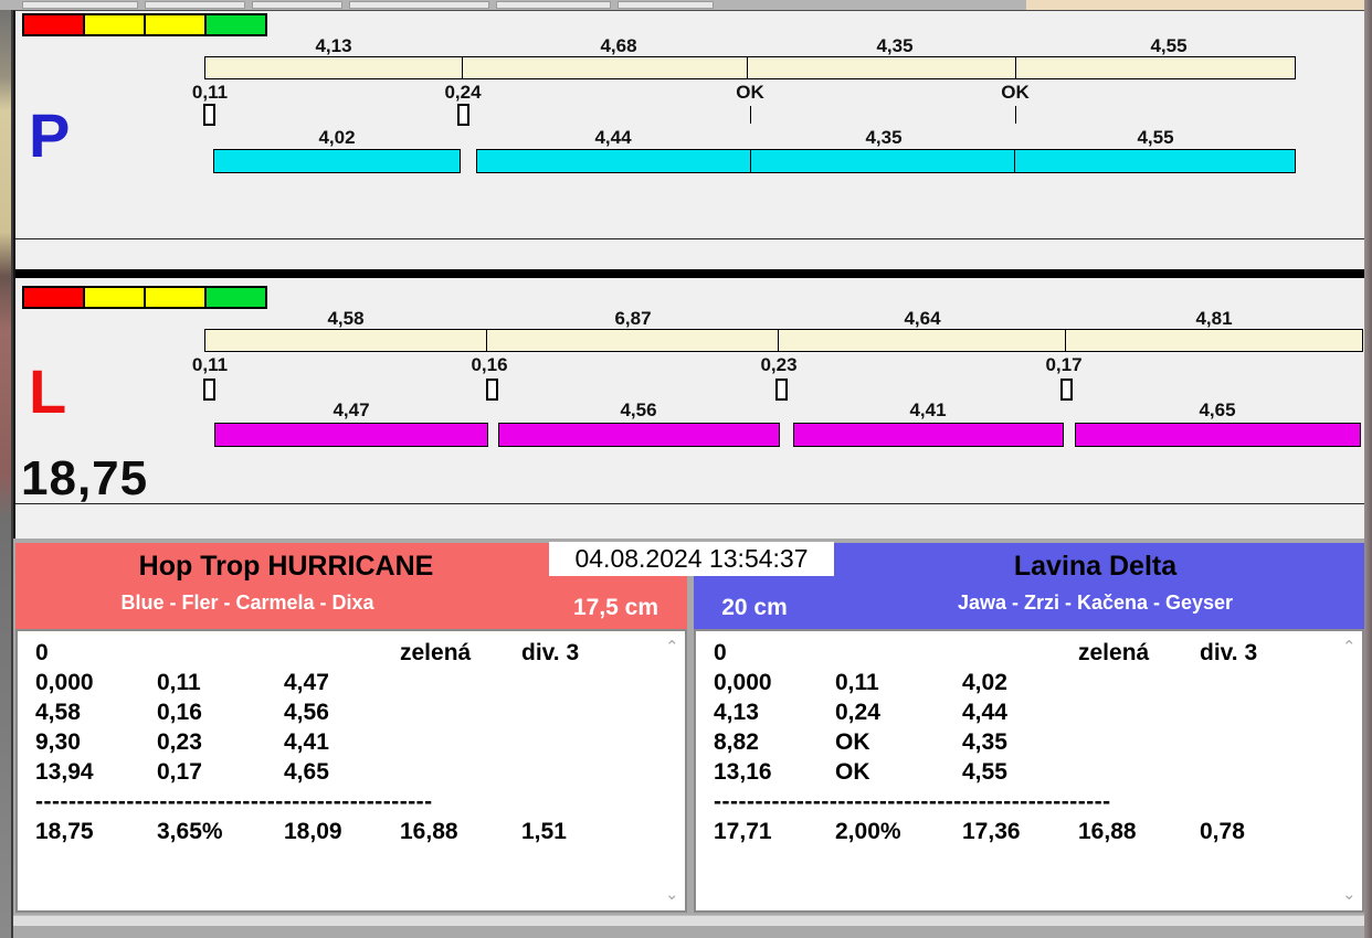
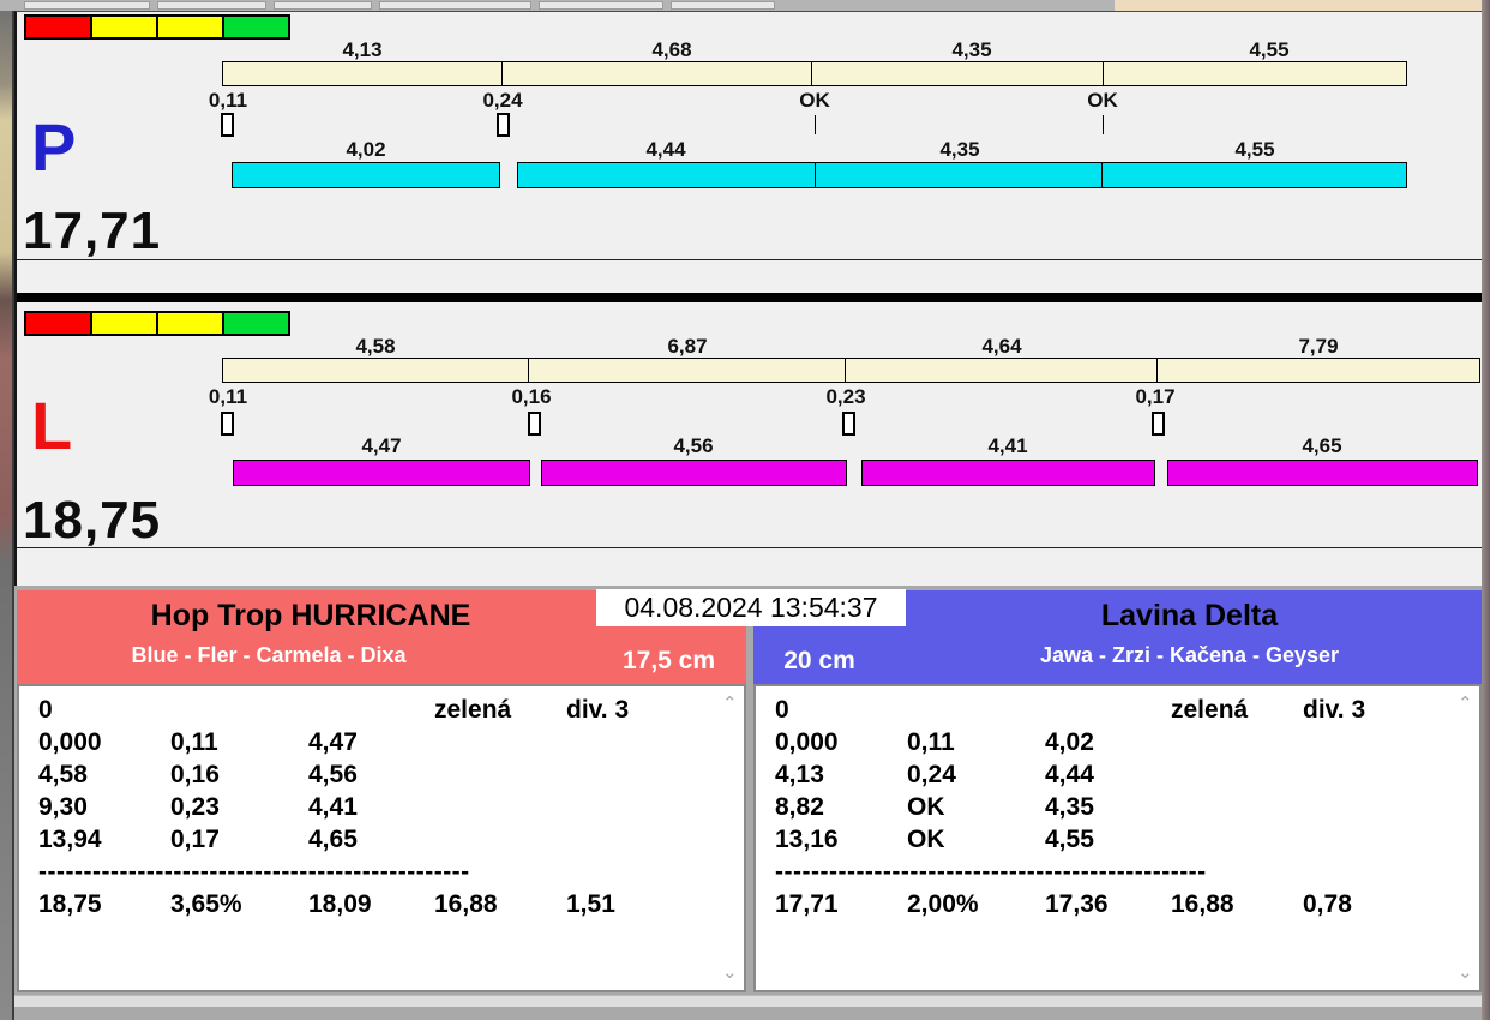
  4,13
  4,68
  4,35
  4,55
  0,11
  0,24
  OK
  OK
  4,02
  4,44
  4,35
  4,55
  P
+ 17,71
  4,58
  6,87
  4,64
- 4,81
+ 7,79
  0,11
  0,16
  0,23
  0,17
  4,47
  4,56
  4,41
  4,65
  L
  18,75
  Hop Trop HURRICANE
  Blue - Fler - Carmela - Dixa
  17,5 cm
  0 zelená div. 3
  0,000 0,11 4,47
  4,58 0,16 4,56
  9,30 0,23 4,41
  13,94 0,17 4,65
  ------------------------------------------------
  18,75 3,65% 18,09 16,88 1,51
  ⌃
  ⌄
  Lavina Delta
  Jawa - Zrzi - Kačena - Geyser
  20 cm
  0 zelená div. 3
  0,000 0,11 4,02
  4,13 0,24 4,44
  8,82 OK 4,35
  13,16 OK 4,55
  ------------------------------------------------
  17,71 2,00% 17,36 16,88 0,78
  ⌃
  ⌄
  04.08.2024 13:54:37
